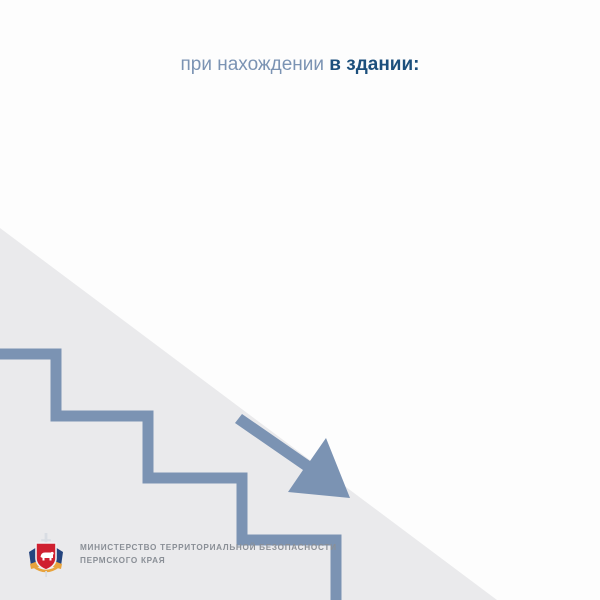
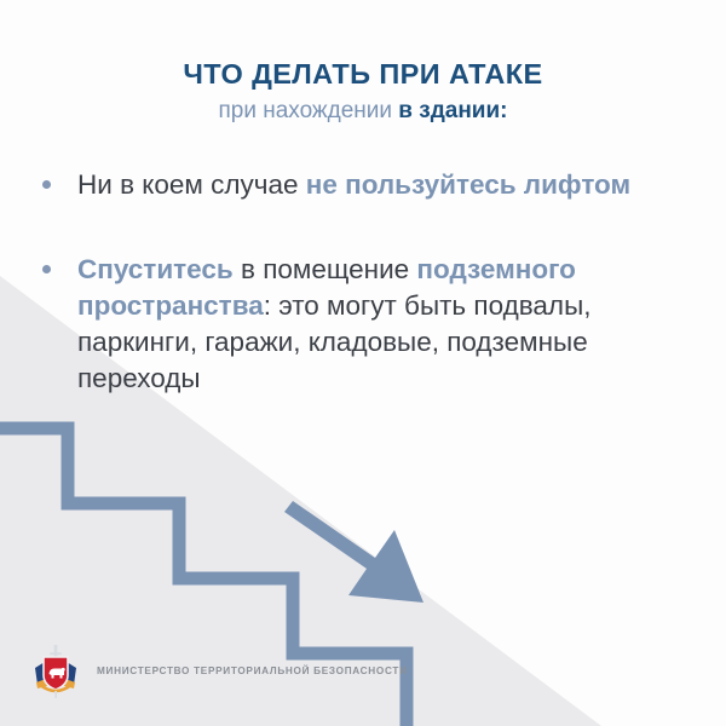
+ ЧТО ДЕЛАТЬ ПРИ АТАКЕ
  при нахождении в здании:
+ Ни в коем случае не пользуйтесь лифтом
+ Спуститесь в помещение подземного пространства: это могут быть подвалы, паркинги, гаражи, кладовые, подземные переходы
  МИНИСТЕРСТВО ТЕРРИТОРИАЛЬНОЙ БЕЗОПАСНОСТИ
- ПЕРМСКОГО КРАЯ
